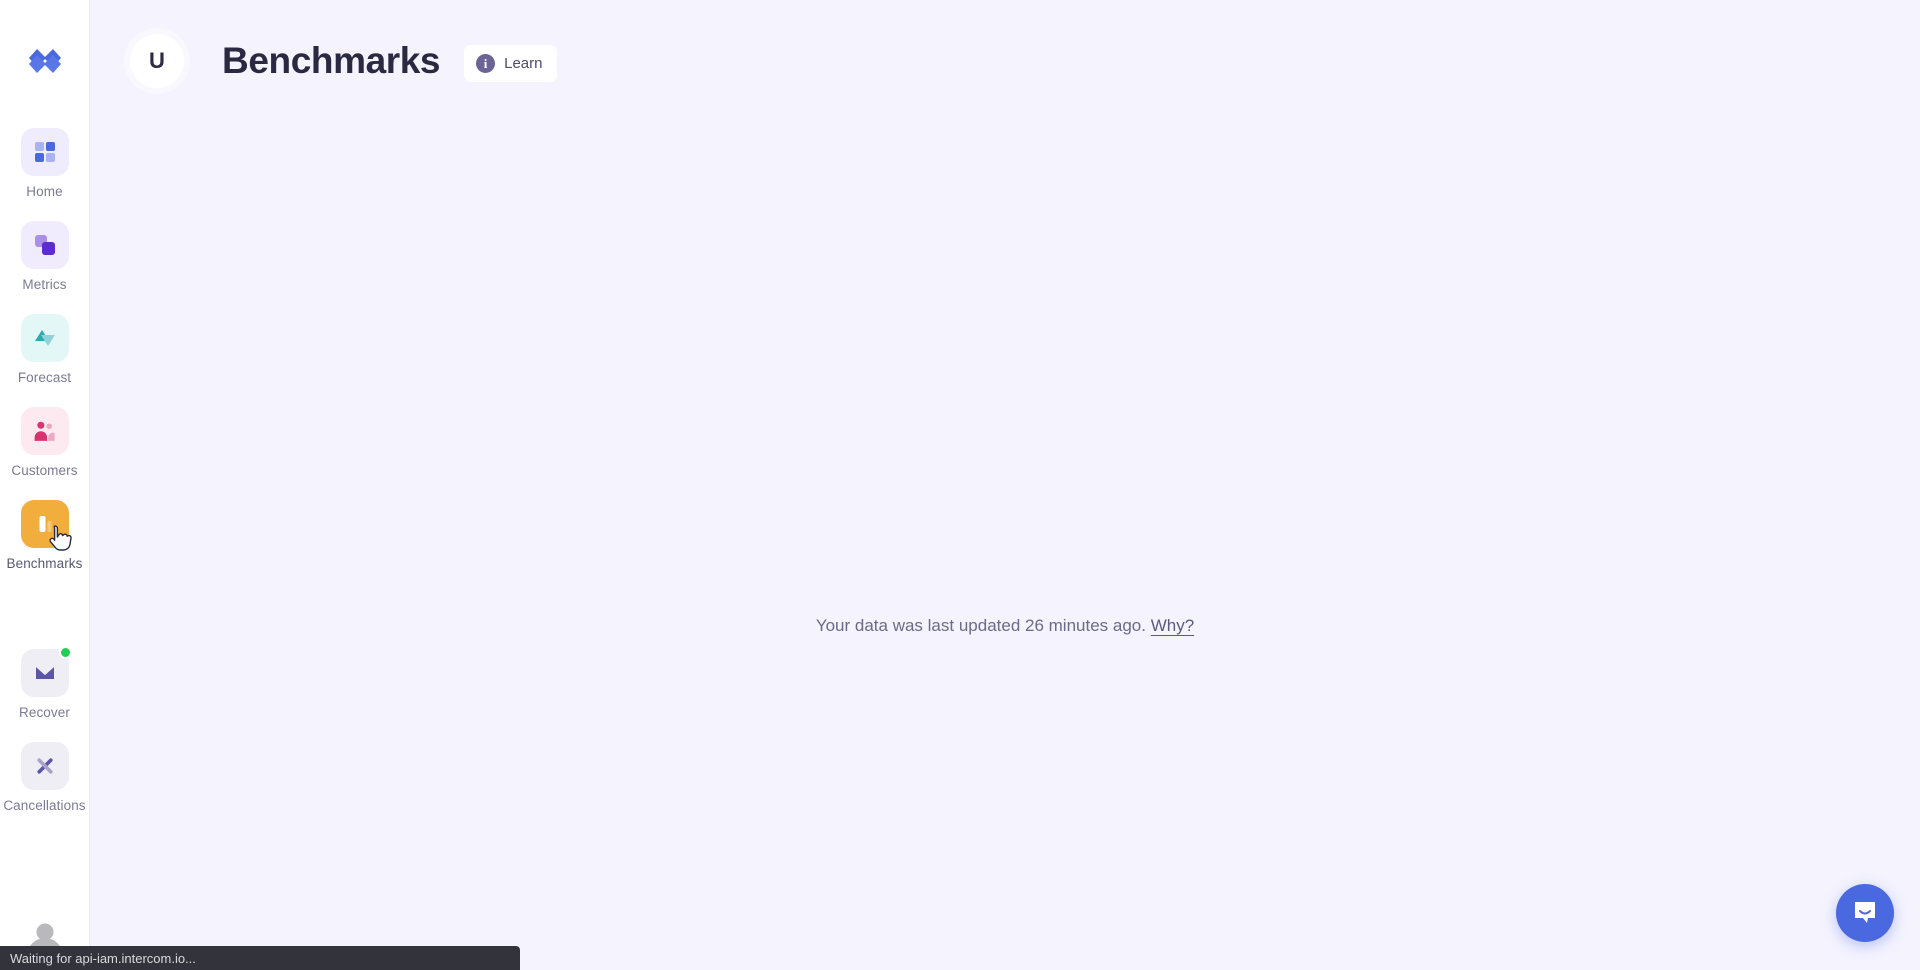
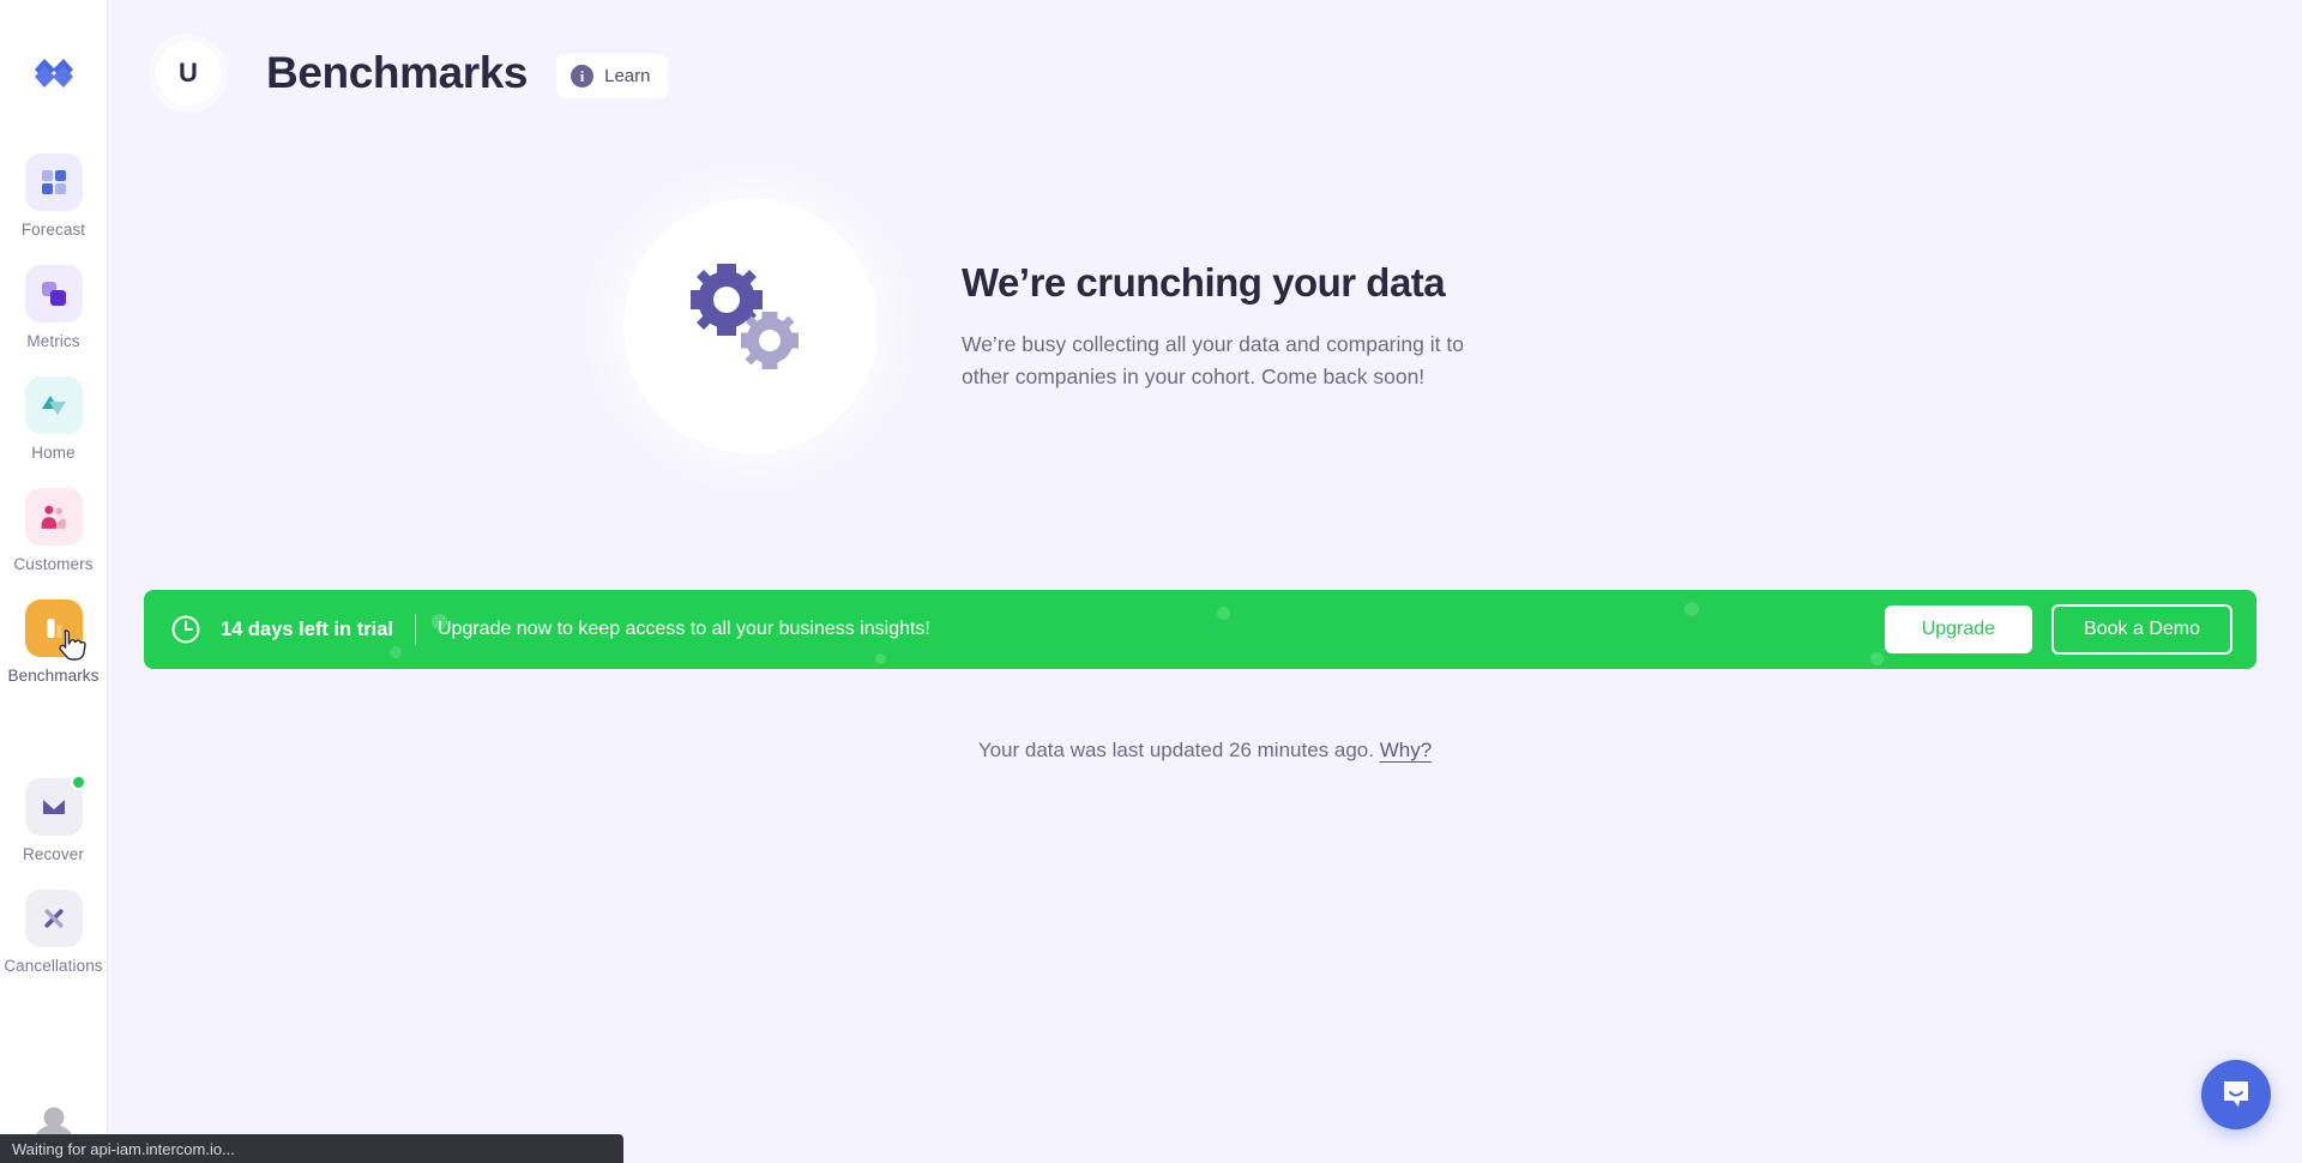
- Home
+ Forecast
  Metrics
- Forecast
+ Home
  Customers
  Benchmarks
  Recover
  Cancellations
  U
  Benchmarks
  i
  Learn
+ We’re crunching your data
+ We’re busy collecting all your data and comparing it to other companies in your cohort. Come back soon!
+ 14 days left in trial
+ Upgrade now to keep access to all your business insights!
+ Upgrade
+ Book a Demo
  Your data was last updated 26 minutes ago. Why?
  Waiting for api-iam.intercom.io...
